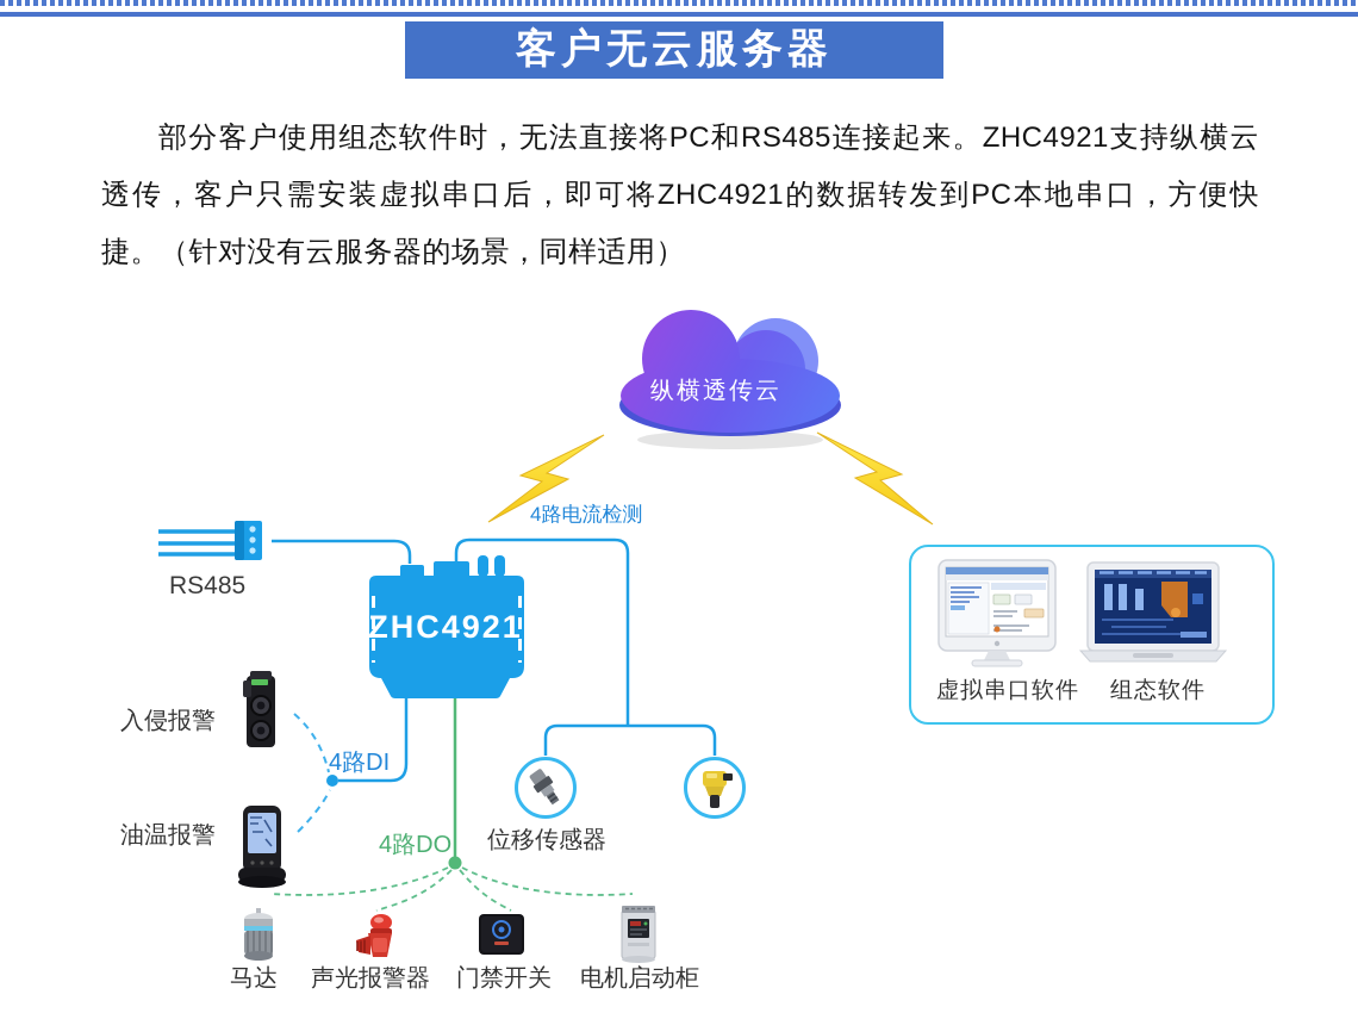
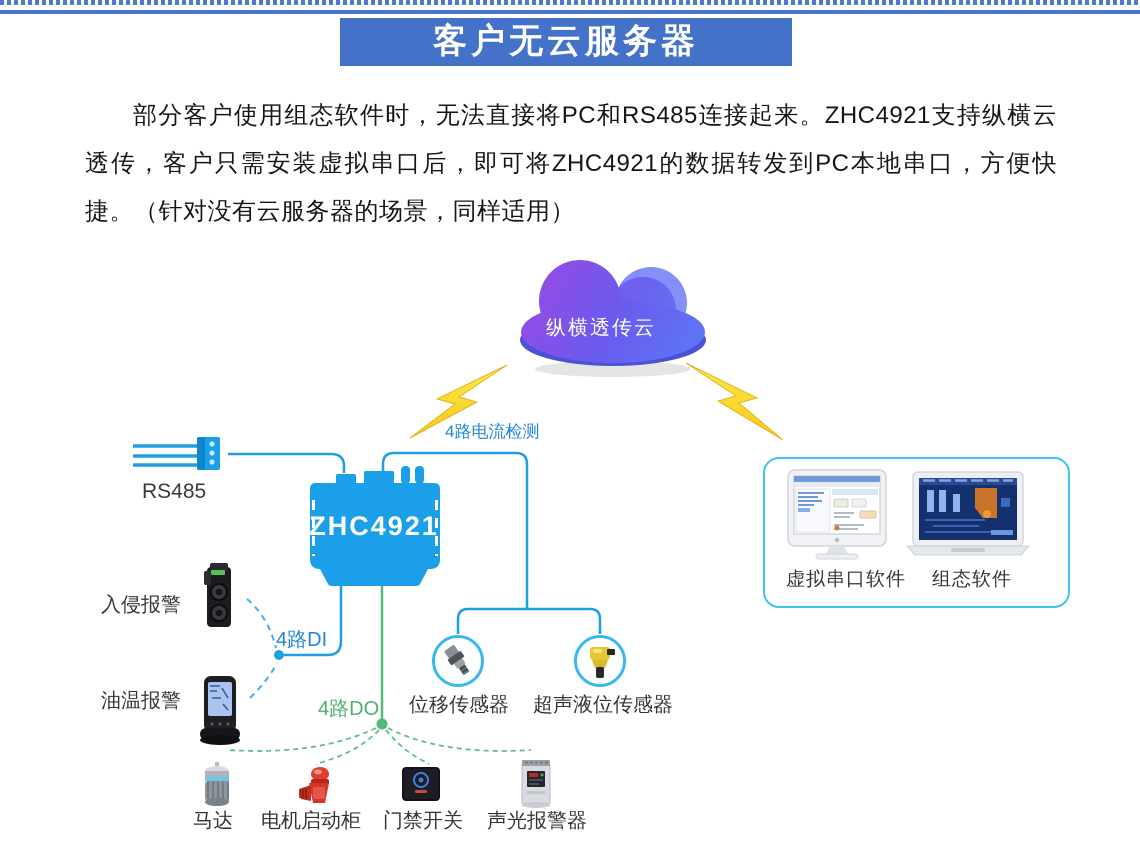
  客户无云服务器
  部分客户使用组态软件时，无法直接将PC和RS485连接起来。ZHC4921支持纵横云透传，客户只需安装虚拟串口后，即可将ZHC4921的数据转发到PC本地串口，方便快捷。（针对没有云服务器的场景，同样适用）
  纵横透传云
  ZHC4921
  RS485
  4路电流检测
  4路DI
  4路DO
  入侵报警
  油温报警
  位移传感器
+ 超声液位传感器
  马达
- 声光报警器
+ 电机启动柜
  门禁开关
- 电机启动柜
+ 声光报警器
  虚拟串口软件
  组态软件
